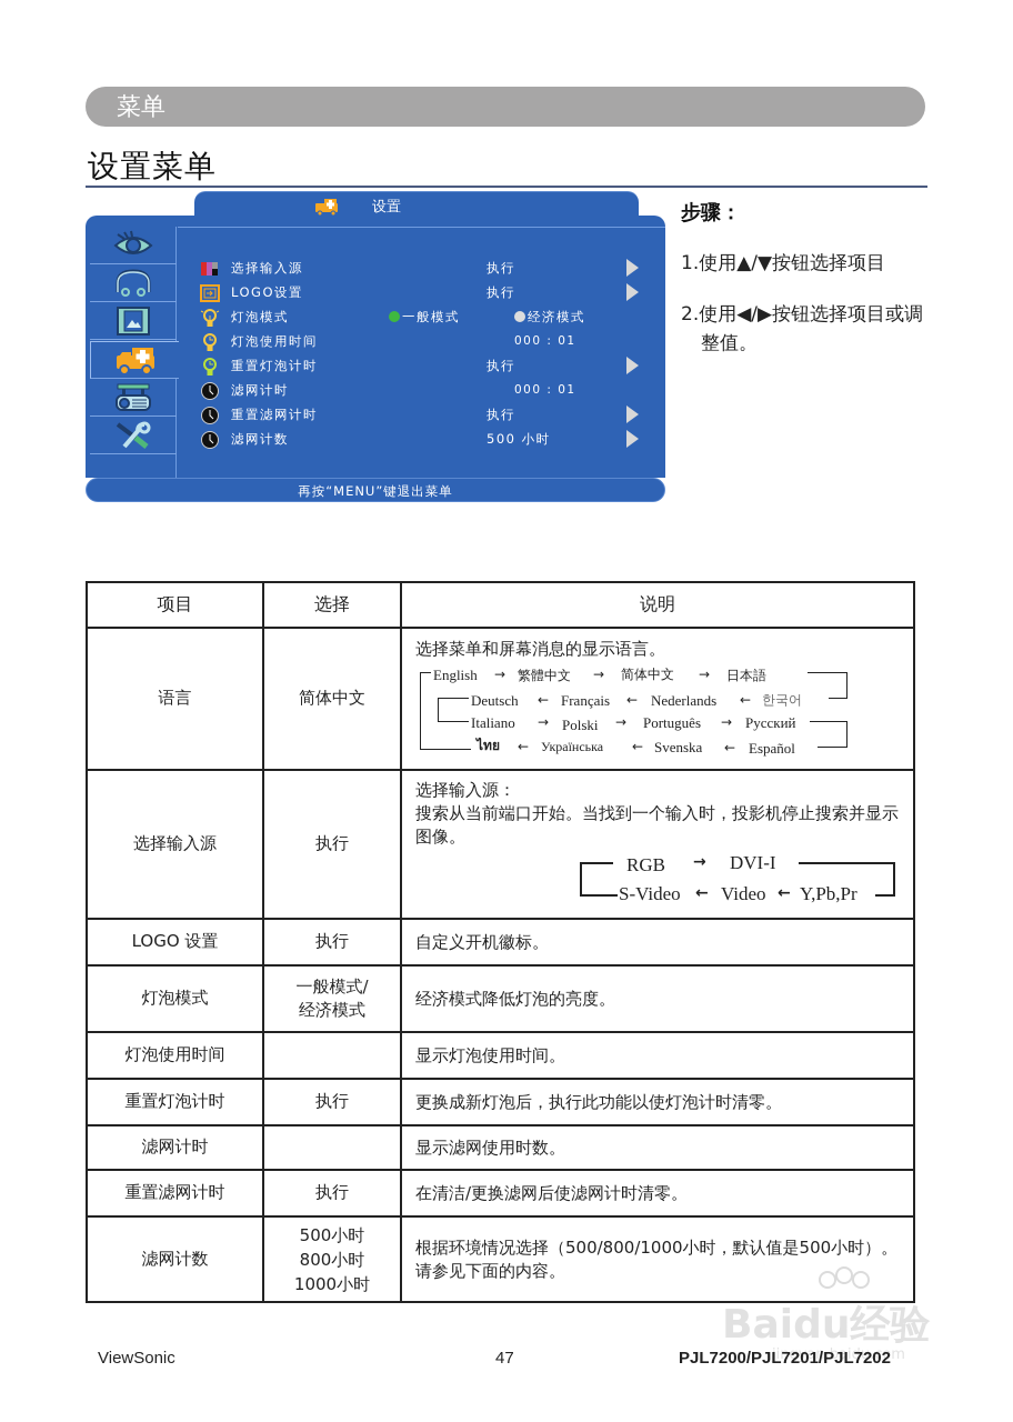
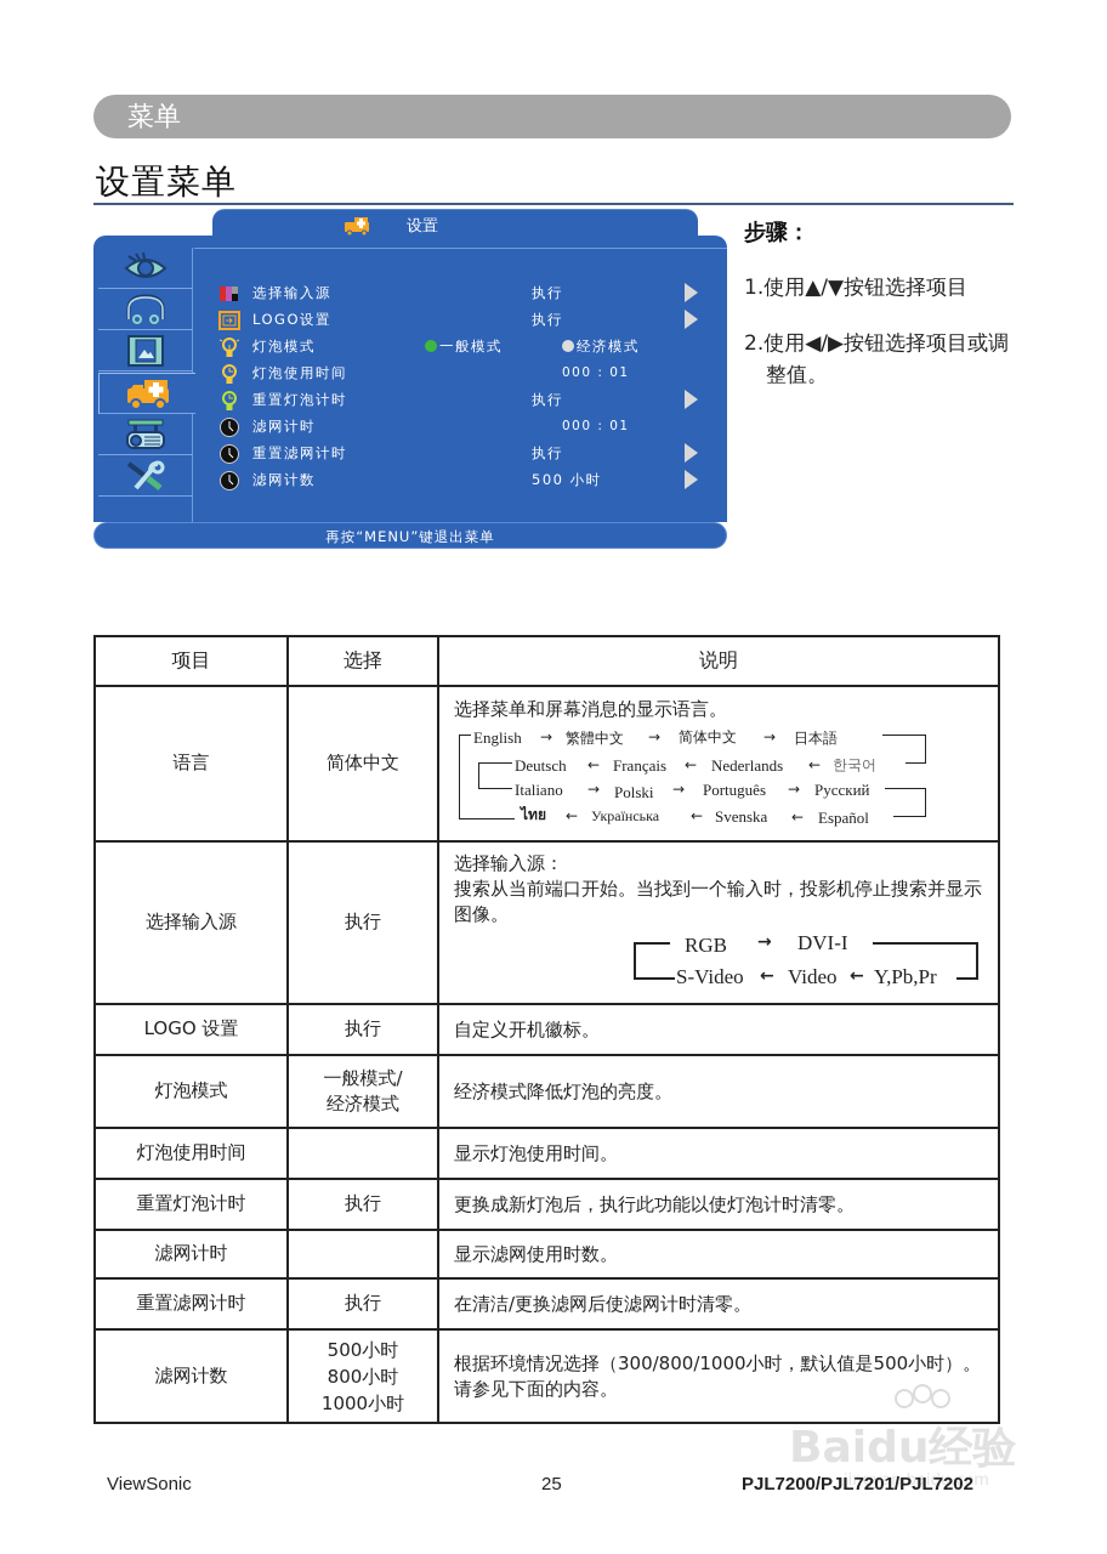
  菜单
  设置菜单
  设置
  选择输入源
  执行
  LOGO设置
  执行
  灯泡模式
  一般模式
  经济模式
  灯泡使用时间
  000 : 01
  重置灯泡计时
  执行
  滤网计时
  000 : 01
  重置滤网计时
  执行
  滤网计数
  500 小时
  再按“MENU”键退出菜单
  步骤：
  1.使用▲/▼按钮选择项目
  2.使用◀/▶按钮选择项目或调整值。
  项目	选择	说明
  语言	简体中文	选择菜单和屏幕消息的显示语言。 English → 繁體中文 → 简体中文 → 日本語 한국어 ← Nederlands ← Français ← Deutsch Italiano → Polski → Português → Русский Español ← Svenska ← Українська ← ไทย
  选择输入源	执行	选择输入源： 搜索从当前端口开始。当找到一个输入时，投影机停止搜索并显示图像。 RGB → DVI-I Y,Pb,Pr ← Video ← S-Video
  LOGO 设置	执行	自定义开机徽标。
  灯泡模式	一般模式/ 经济模式	经济模式降低灯泡的亮度。
  灯泡使用时间		显示灯泡使用时间。
  重置灯泡计时	执行	更换成新灯泡后，执行此功能以使灯泡计时清零。
  滤网计时		显示滤网使用时数。
  重置滤网计时	执行	在清洁/更换滤网后使滤网计时清零。
- 滤网计数	500小时 800小时 1000小时	根据环境情况选择（500/800/1000小时，默认值是500小时）。请参见下面的内容。
+ 滤网计数	500小时 800小时 1000小时	根据环境情况选择（300/800/1000小时，默认值是500小时）。请参见下面的内容。
  Baidu经验
  jingyan.baidu.com
  ViewSonic
- 47
+ 25
  PJL7200/PJL7201/PJL7202
